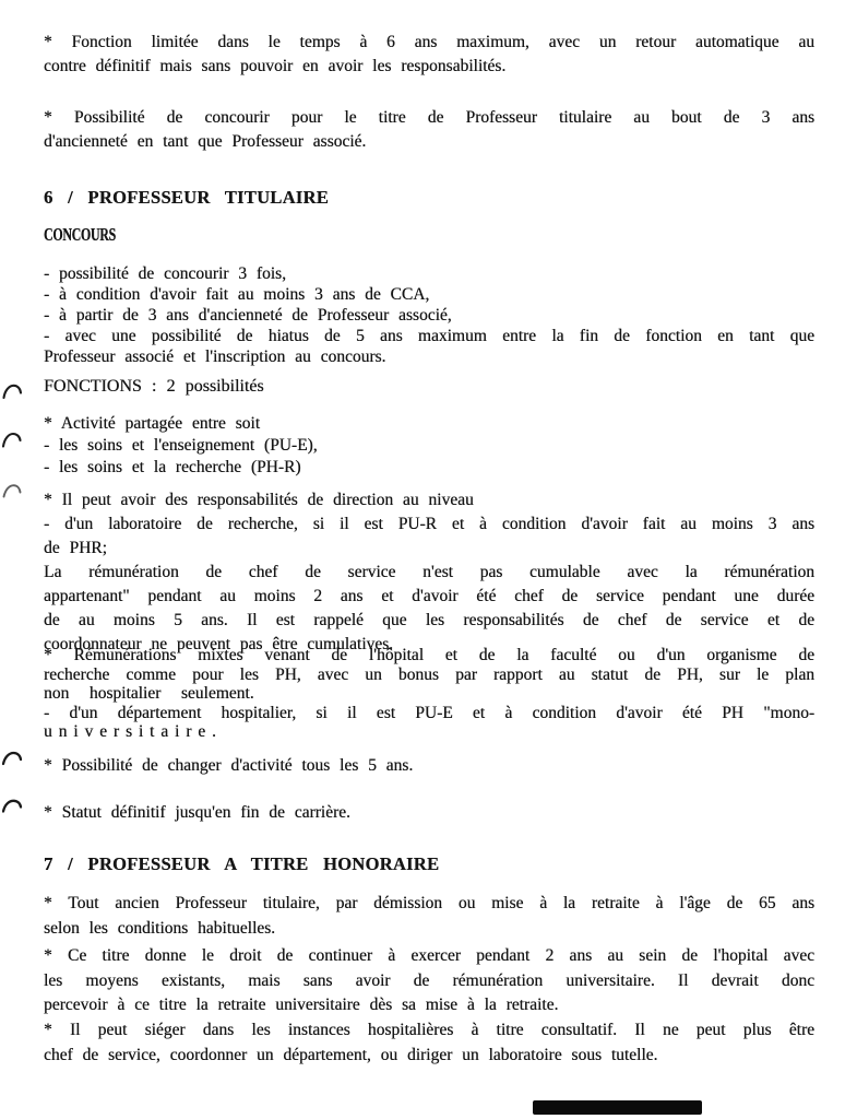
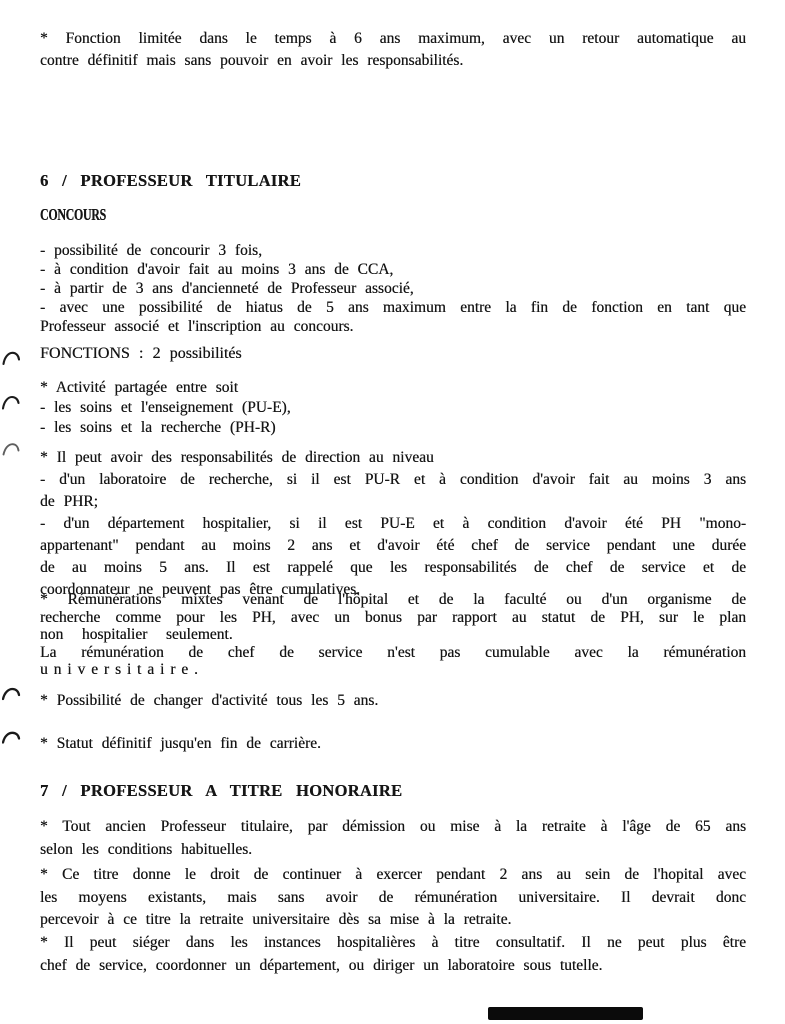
  * Fonction limitée dans le temps à 6 ans maximum, avec un retour automatique au
  contre définitif mais sans pouvoir en avoir les responsabilités.
- * Possibilité de concourir pour le titre de Professeur titulaire au bout de 3 ans
- d'ancienneté en tant que Professeur associé.
  6 / PROFESSEUR TITULAIRE
  CONCOURS
  - possibilité de concourir 3 fois,
  - à condition d'avoir fait au moins 3 ans de CCA,
  - à partir de 3 ans d'ancienneté de Professeur associé,
  - avec une possibilité de hiatus de 5 ans maximum entre la fin de fonction en tant que
  Professeur associé et l'inscription au concours.
  FONCTIONS : 2 possibilités
  * Activité partagée entre soit
  - les soins et l'enseignement (PU-E),
  - les soins et la recherche (PH-R)
  * Il peut avoir des responsabilités de direction au niveau
  - d'un laboratoire de recherche, si il est PU-R et à condition d'avoir fait au moins 3 ans
  de PHR;
- La rémunération de chef de service n'est pas cumulable avec la rémunération
+ - d'un département hospitalier, si il est PU-E et à condition d'avoir été PH "mono-
  appartenant" pendant au moins 2 ans et d'avoir été chef de service pendant une durée
  de au moins 5 ans. Il est rappelé que les responsabilités de chef de service et de
  coordonnateur ne peuvent pas être cumulatives.
  * Rémunérations mixtes venant de l'hôpital et de la faculté ou d'un organisme de
  recherche comme pour les PH, avec un bonus par rapport au statut de PH, sur le plan
  non hospitalier seulement.
- - d'un département hospitalier, si il est PU-E et à condition d'avoir été PH "mono-
+ La rémunération de chef de service n'est pas cumulable avec la rémunération
  universitaire.
  * Possibilité de changer d'activité tous les 5 ans.
  * Statut définitif jusqu'en fin de carrière.
  7 / PROFESSEUR A TITRE HONORAIRE
  * Tout ancien Professeur titulaire, par démission ou mise à la retraite à l'âge de 65 ans
  selon les conditions habituelles.
  * Ce titre donne le droit de continuer à exercer pendant 2 ans au sein de l'hopital avec
  les moyens existants, mais sans avoir de rémunération universitaire. Il devrait donc
  percevoir à ce titre la retraite universitaire dès sa mise à la retraite.
  * Il peut siéger dans les instances hospitalières à titre consultatif. Il ne peut plus être
  chef de service, coordonner un département, ou diriger un laboratoire sous tutelle.
